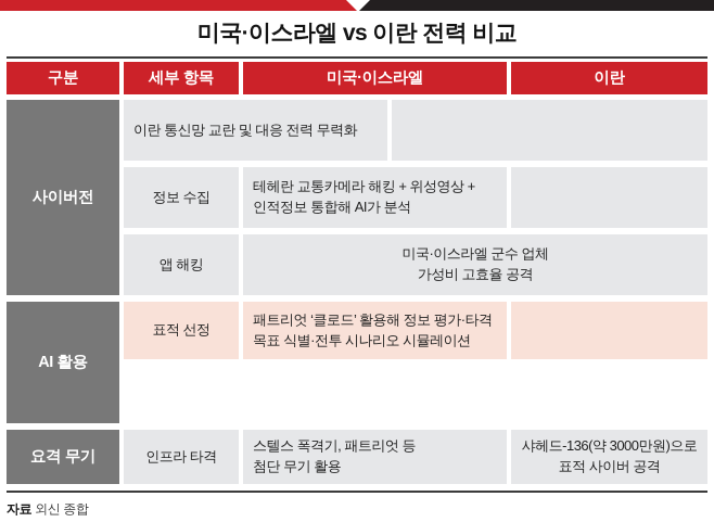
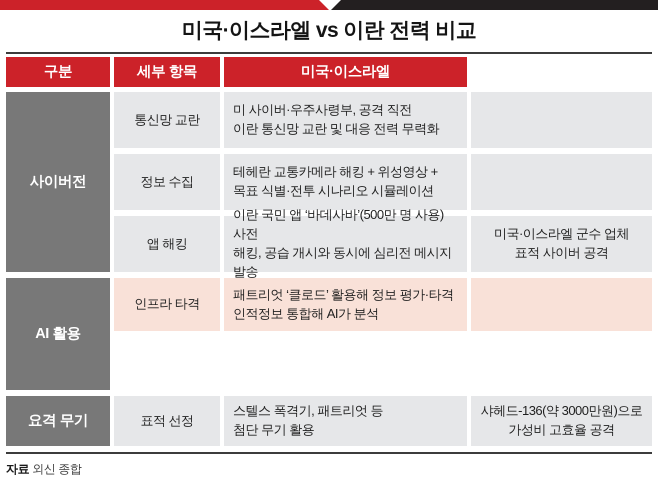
  미국·이스라엘 vs 이란 전력 비교
  구분
  세부 항목
  미국·이스라엘
- 이란
  사이버전
+ 통신망 교란
+ 미 사이버·우주사령부, 공격 직전
  이란 통신망 교란 및 대응 전력 무력화
  정보 수집
  테헤란 교통카메라 해킹 + 위성영상 +
- 인적정보 통합해 AI가 분석
+ 목표 식별·전투 시나리오 시뮬레이션
  앱 해킹
+ 이란 국민 앱 ‘바데사바’(500만 명 사용) 사전
+ 해킹, 공습 개시와 동시에 심리전 메시지 발송
  미국·이스라엘 군수 업체
- 가성비 고효율 공격
+ 표적 사이버 공격
  AI 활용
- 표적 선정
+ 인프라 타격
  패트리엇 ‘클로드’ 활용해 정보 평가·타격
- 목표 식별·전투 시나리오 시뮬레이션
+ 인적정보 통합해 AI가 분석
  요격 무기
- 인프라 타격
+ 표적 선정
  스텔스 폭격기, 패트리엇 등
  첨단 무기 활용
  샤헤드-136(약 3000만원)으로
- 표적 사이버 공격
+ 가성비 고효율 공격
  자료 외신 종합
